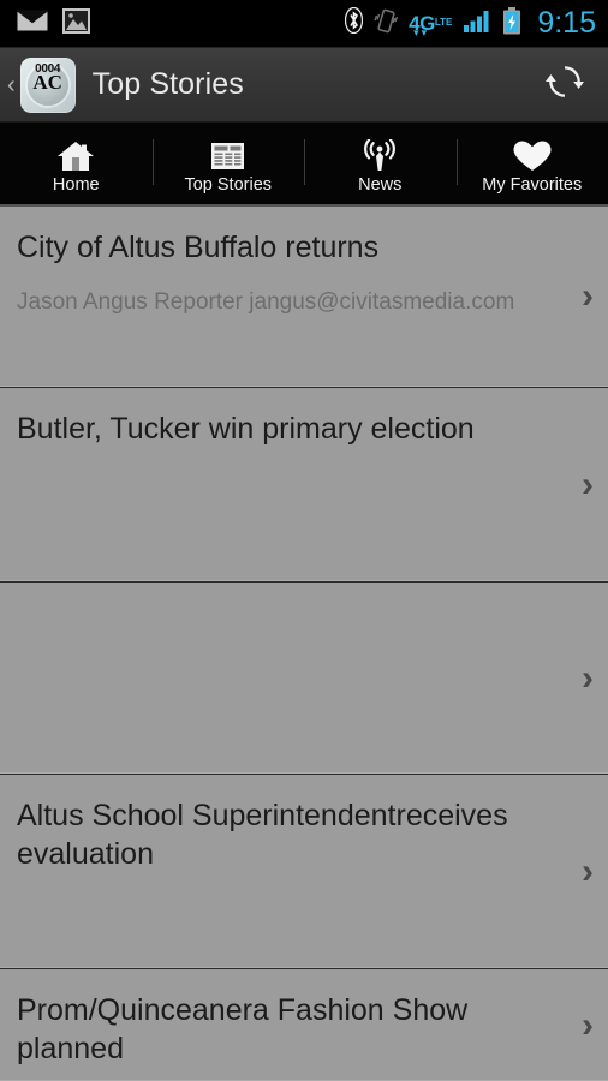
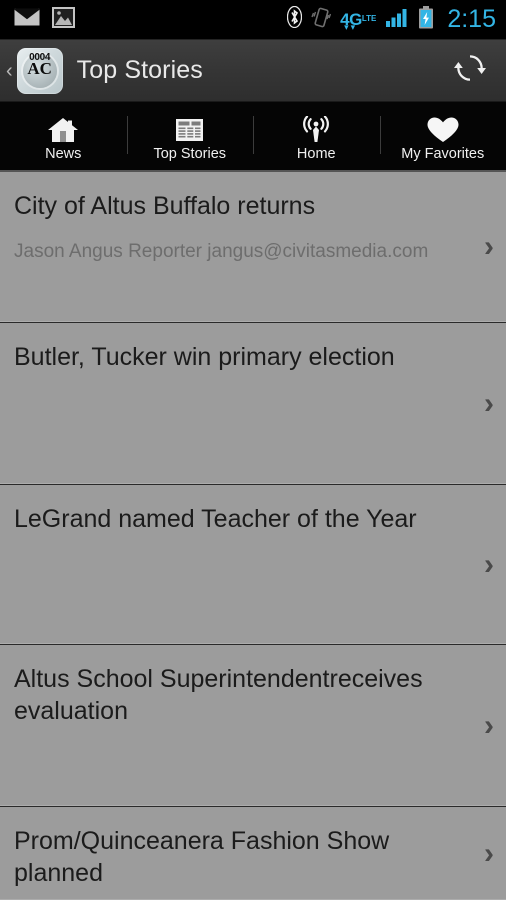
  4G
  LTE
  ▾▾
- 9:15
+ 2:15
  ‹
  0004
  AC
  Top Stories
- Home
+ News
  Top Stories
- News
+ Home
  My Favorites
  City of Altus Buffalo returns
  Jason Angus Reporter jangus@civitasmedia.com
  ›
  Butler, Tucker win primary election
  ›
+ LeGrand named Teacher of the Year
  ›
  Altus School Superintendentreceives evaluation
  ›
  Prom/Quinceanera Fashion Show planned
  ›
